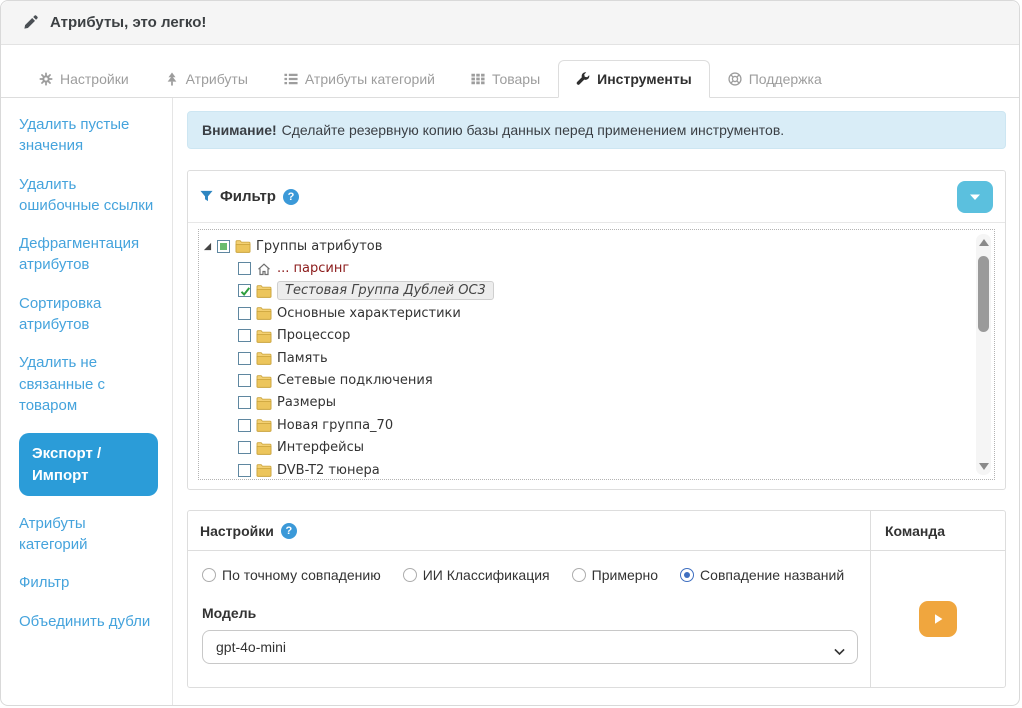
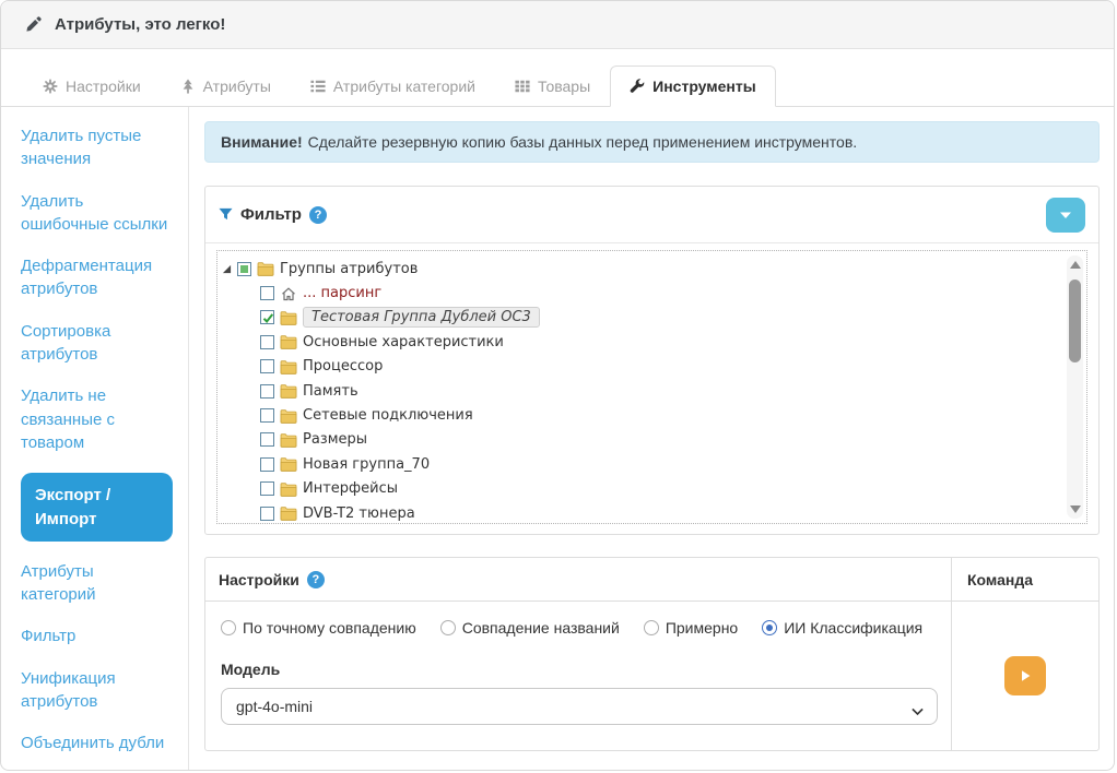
  Атрибуты, это легко!
  Настройки
  Атрибуты
  Атрибуты категорий
  Товары
  Инструменты
- Поддержка
  Удалить пустые значения
  Удалить ошибочные ссылки
  Дефрагментация атрибутов
  Сортировка атрибутов
  Удалить не связанные с товаром
  Экспорт / Импорт
  Атрибуты категорий
  Фильтр
+ Унификация атрибутов
  Объединить дубли
  Внимание!
  Сделайте резервную копию базы данных перед применением инструментов.
  Фильтр
  ?
  Группы атрибутов
  ... парсинг
  Тестовая Группа Дублей ОС3
  Основные характеристики
  Процессор
  Память
  Сетевые подключения
  Размеры
  Новая группа_70
  Интерфейсы
  DVB-T2 тюнера
  Настройки
  ?
  Команда
  По точному совпадению
- ИИ Классификация
+ Совпадение названий
  Примерно
- Совпадение названий
+ ИИ Классификация
  Модель
  gpt-4o-mini
